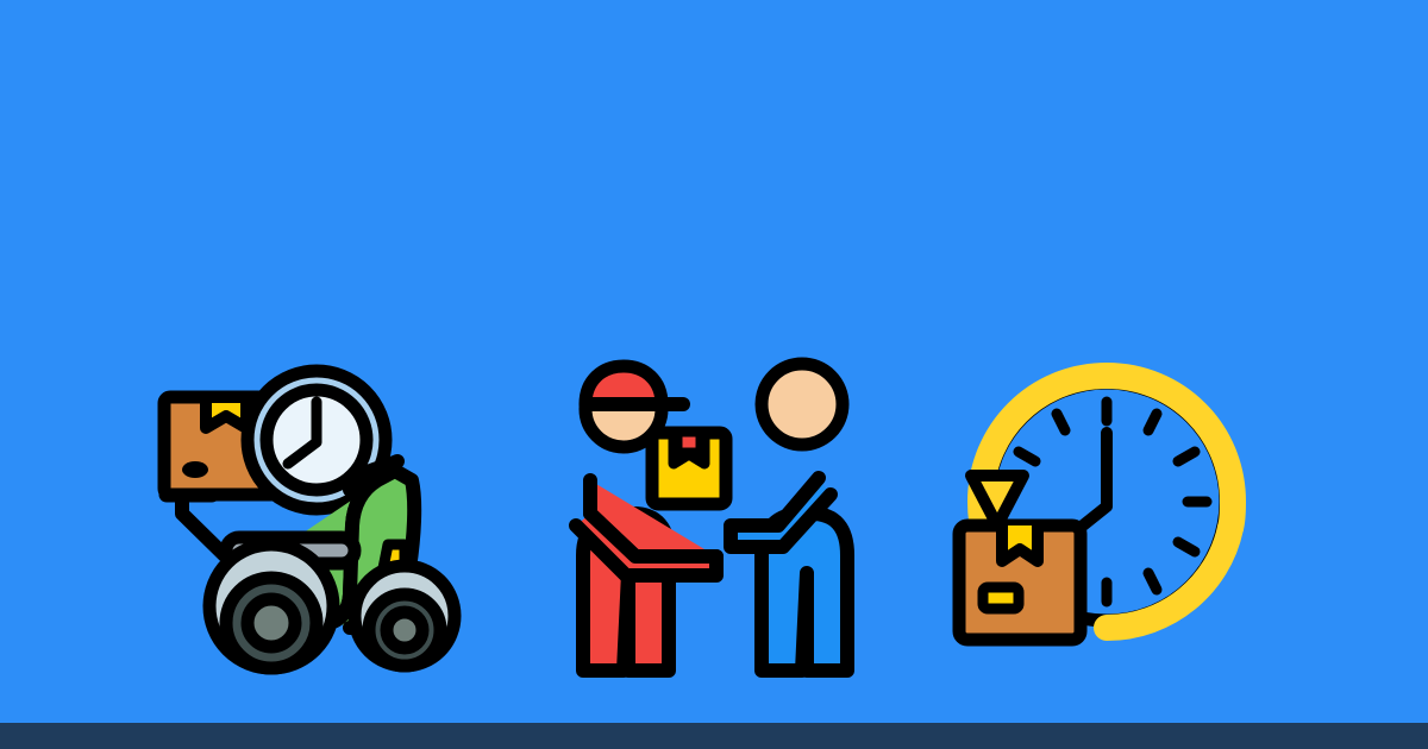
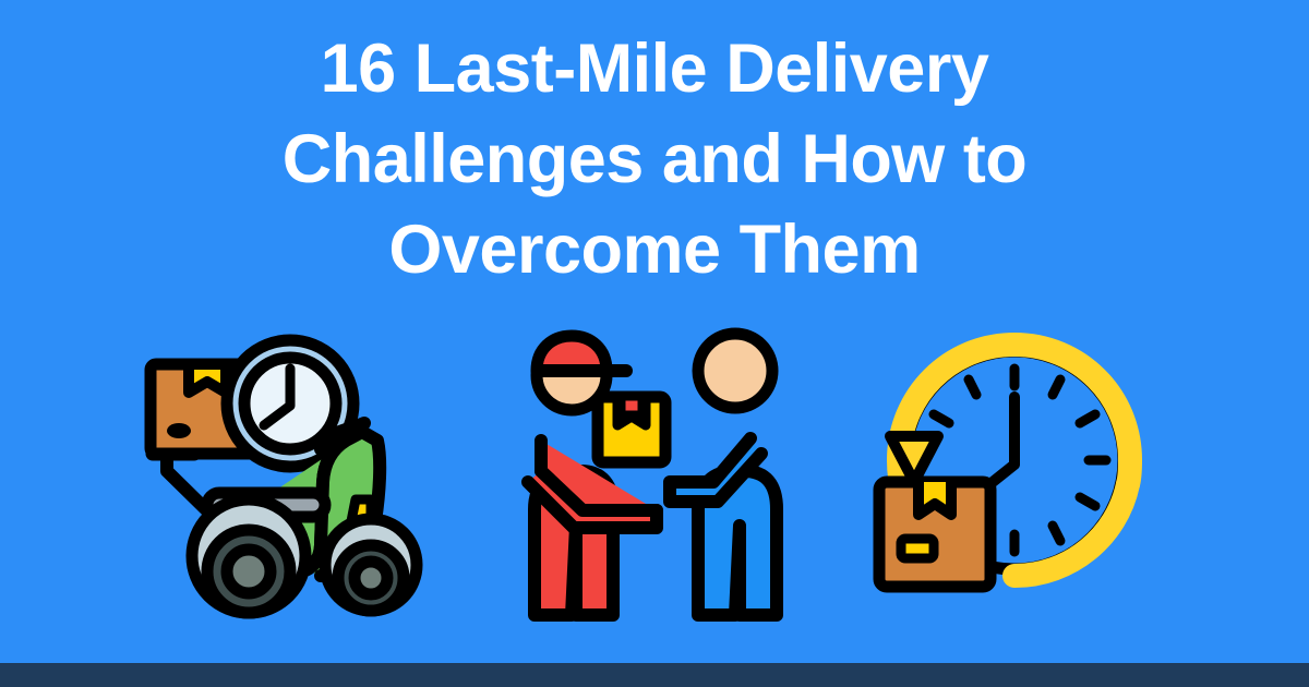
+ 16 Last-Mile Delivery
+ Challenges and How to
+ Overcome Them
